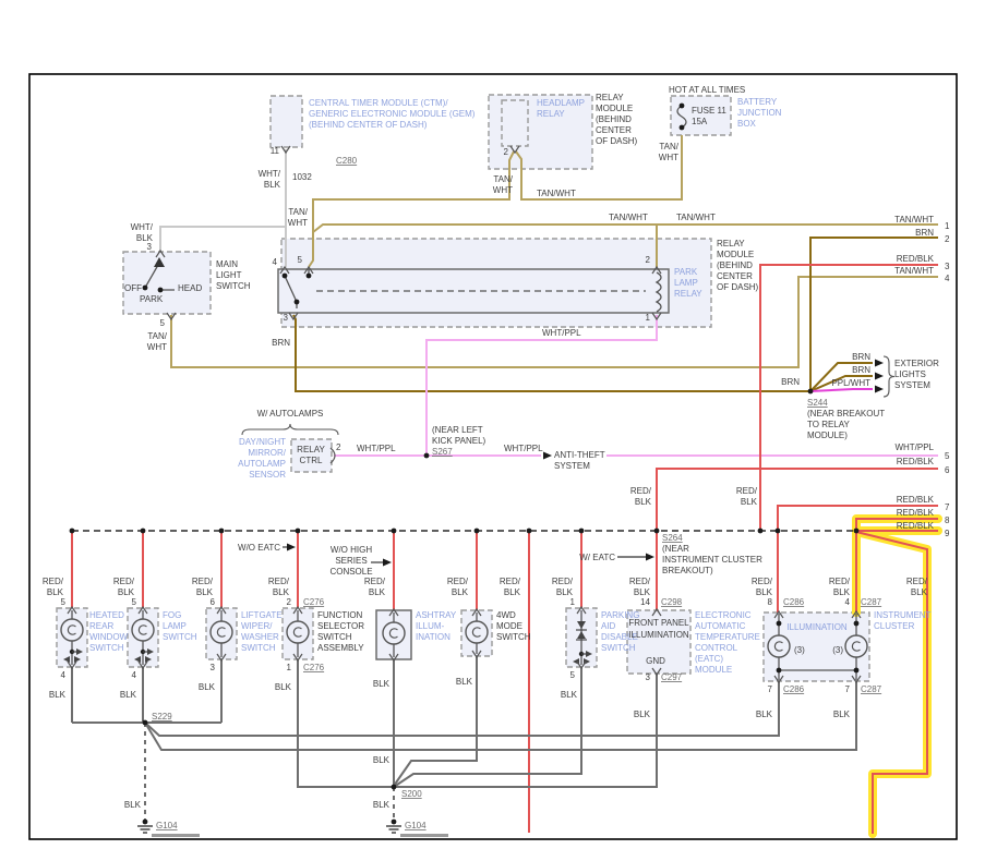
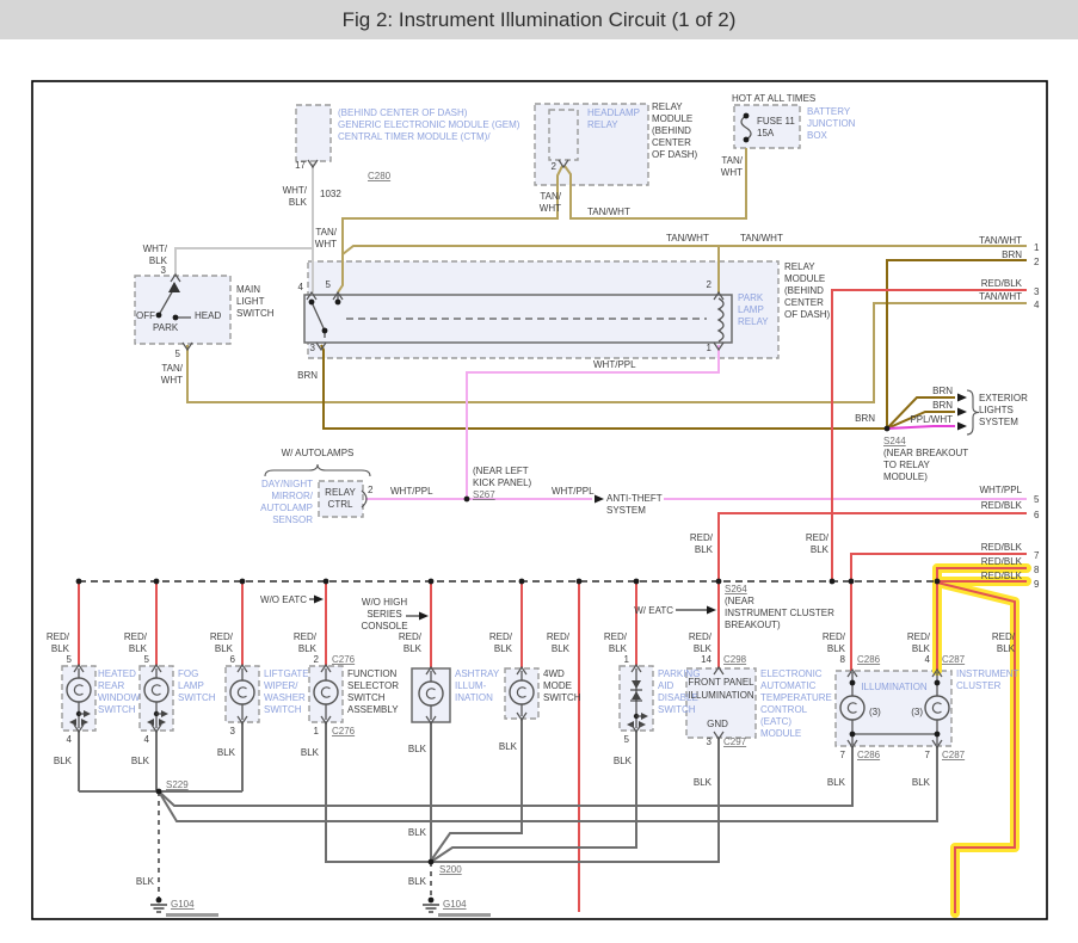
+ Fig 2: Instrument Illumination Circuit (1 of 2)
- CENTRAL TIMER MODULE (CTM)/
+ (BEHIND CENTER OF DASH)
  GENERIC ELECTRONIC MODULE (GEM)
- (BEHIND CENTER OF DASH)
+ CENTRAL TIMER MODULE (CTM)/
- 11
+ 17
  C280
  WHT/
  BLK
  1032
  HEADLAMP
  RELAY
  2
  RELAY
  MODULE
  (BEHIND
  CENTER
  OF DASH)
  HOT AT ALL TIMES
  FUSE 11
  15A
  BATTERY
  JUNCTION
  BOX
  TAN/
  WHT
  TAN/
  WHT
  TAN/WHT
  WHT/
  BLK
  3
  TAN/
  WHT
  TAN/WHT
  TAN/WHT
  TAN/WHT
  1
  BRN
  2
  RED/BLK
  3
  TAN/WHT
  4
  MAIN
  LIGHT
  SWITCH
  OFF
  HEAD
  PARK
  5
  TAN/
  WHT
  4
  5
  2
  3
  1
  PARK
  LAMP
  RELAY
  RELAY
  MODULE
  (BEHIND
  CENTER
  OF DASH)
  BRN
  WHT/PPL
  BRN
  BRN
  BRN
  PPL/WHT
  EXTERIOR
  LIGHTS
  SYSTEM
  S244
  (NEAR BREAKOUT
  TO RELAY
  MODULE)
  W/ AUTOLAMPS
  DAY/NIGHT
  MIRROR/
  AUTOLAMP
  SENSOR
  RELAY
  CTRL
  2
  WHT/PPL
  (NEAR LEFT
  KICK PANEL)
  S267
  WHT/PPL
  ANTI-THEFT
  SYSTEM
  WHT/PPL
  5
  RED/BLK
  6
  RED/
  BLK
  RED/
  BLK
  RED/BLK
  7
  RED/BLK
  8
  RED/BLK
  9
  RED/
  BLK
  W/O EATC
  W/O HIGH
  SERIES
  CONSOLE
  W/ EATC
  S264
  (NEAR
  INSTRUMENT CLUSTER
  BREAKOUT)
  RED/
  BLK
  5
  RED/
  BLK
  5
  RED/
  BLK
  6
  RED/
  BLK
  2
  C276
  RED/
  BLK
  RED/
  BLK
  RED/
  BLK
  RED/
  BLK
  1
  RED/
  BLK
  14
  C298
  RED/
  BLK
  8
  C286
  RED/
  BLK
  4
  C287
  HEATED
  REAR
  WINDOW
  SWITCH
  FOG
  LAMP
  SWITCH
  LIFTGATE
  WIPER/
  WASHER
  SWITCH
  FUNCTION
  SELECTOR
  SWITCH
  ASSEMBLY
  ASHTRAY
  ILLUM-
  INATION
  4WD
  MODE
  SWITCH
  PARKING
  AID
  DISABLE
  SWITCH
  FRONT PANEL
  ILLUMINATION
  GND
  ELECTRONIC
  AUTOMATIC
  TEMPERATURE
  CONTROL
  (EATC)
  MODULE
  ILLUMINATION
  (3)
  (3)
  INSTRUMENT
  CLUSTER
  4
  BLK
  4
  BLK
  3
  BLK
  1
  C276
  BLK
  BLK
  BLK
  5
  BLK
  3
  C297
  BLK
  7
  C286
  BLK
  7
  C287
  BLK
  S229
  BLK
  G104
  S200
  BLK
  BLK
  G104
